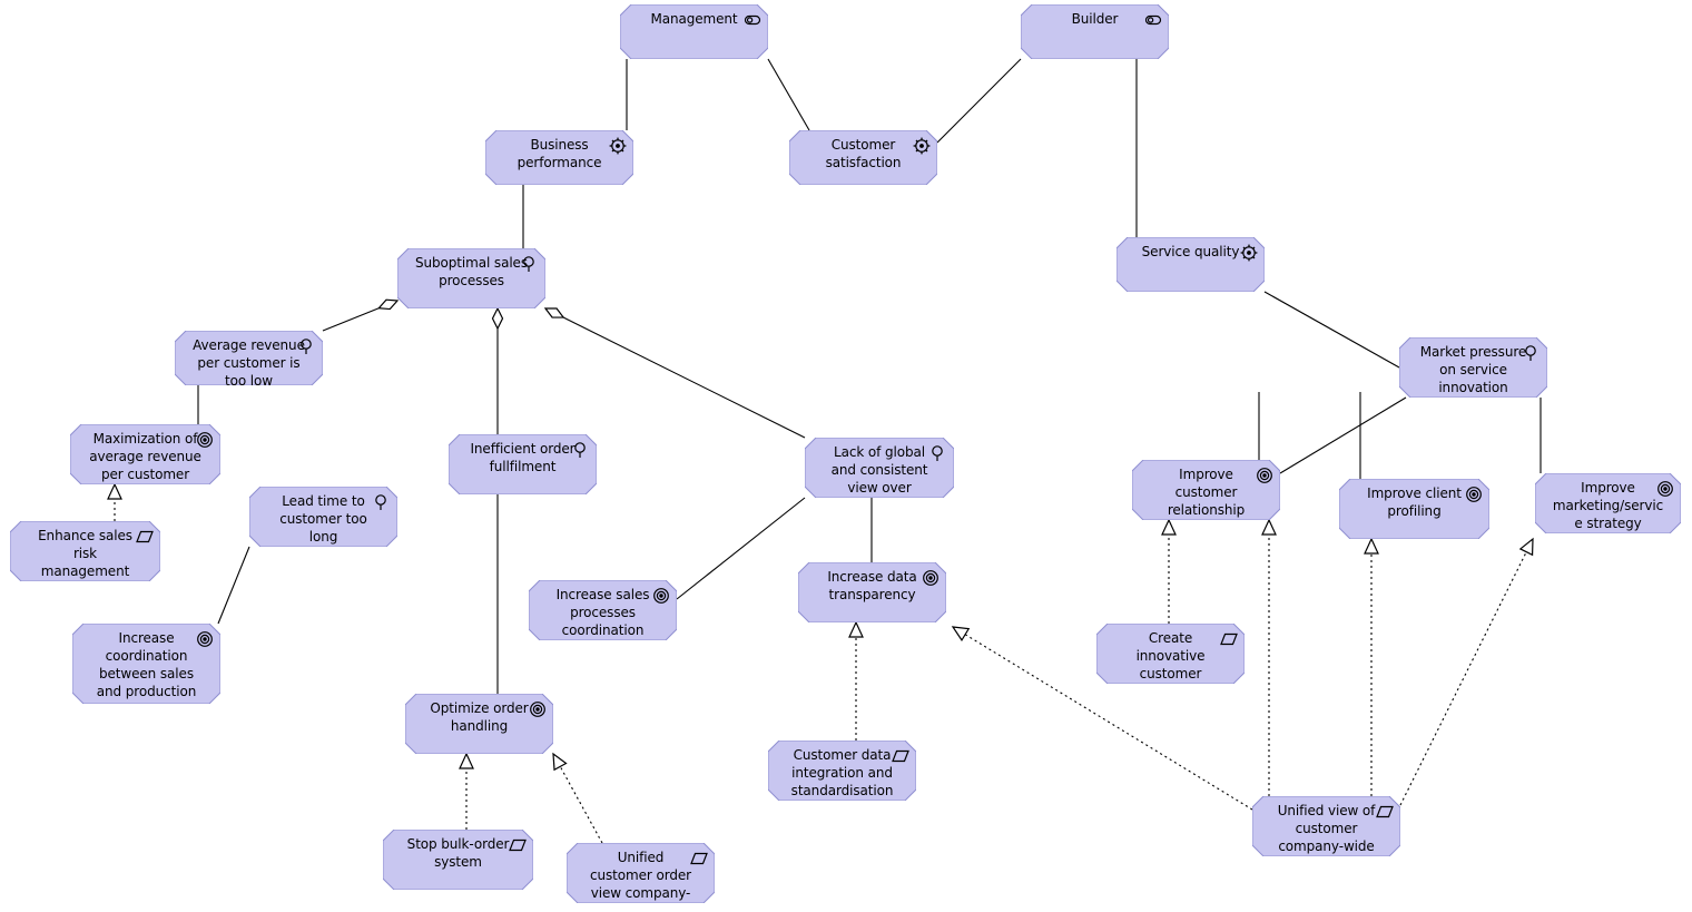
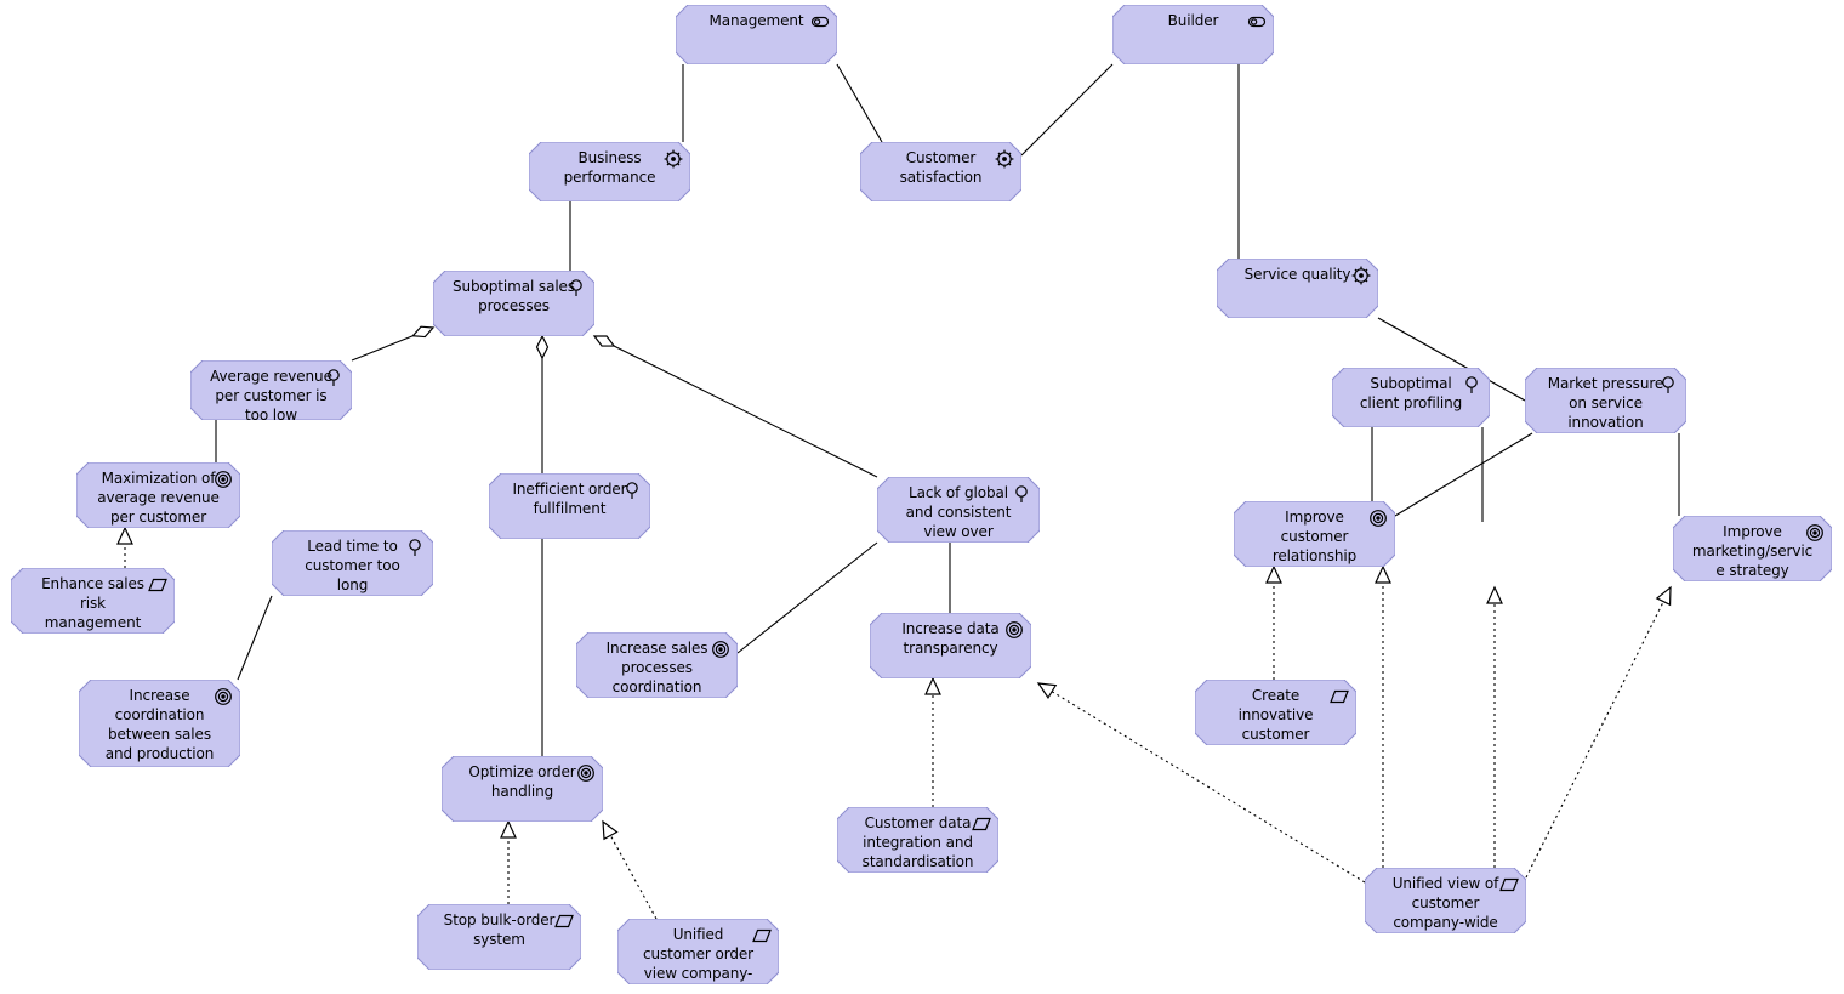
  Management
  Builder
  Business
  performance
  Customer
  satisfaction
  Service quality
  Suboptimal sale
  processes
  Average revenue
  per customer is
  too low
+ Suboptimal
+ client profiling
  Market pressure
  on service
  innovation
  Maximization of
  average revenue
  per customer
  Inefficient order
  fullfilment
  Lack of global
  and consistent
  view over
  Improve
  customer
  relationship
- Improve client
- profiling
  Improve
  marketing/servic
  e strategy
  Lead time to
  customer too
  long
  Enhance sales
  risk
  management
  Increase sales
  processes
  coordination
  Increase data
  transparency
  Increase
  coordination
  between sales
  and production
  Create
  innovative
  customer
  Optimize order
  handling
  Customer data
  integration and
  standardisation
  Unified view of
  customer
  company-wide
  Stop bulk-order
  system
  Unified
  customer order
  view company-
